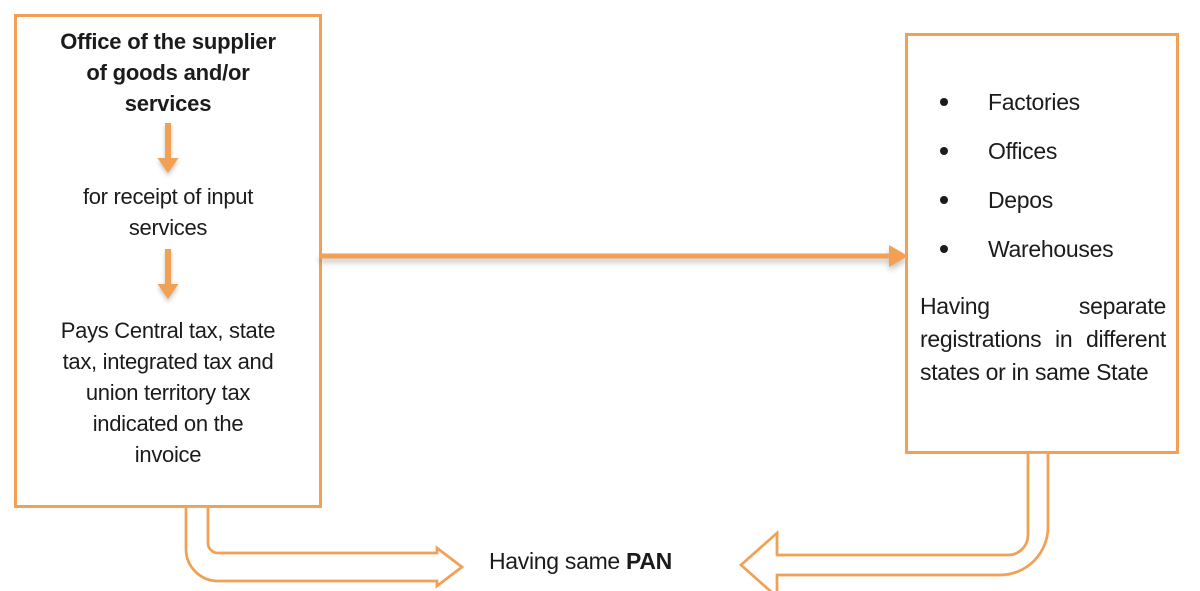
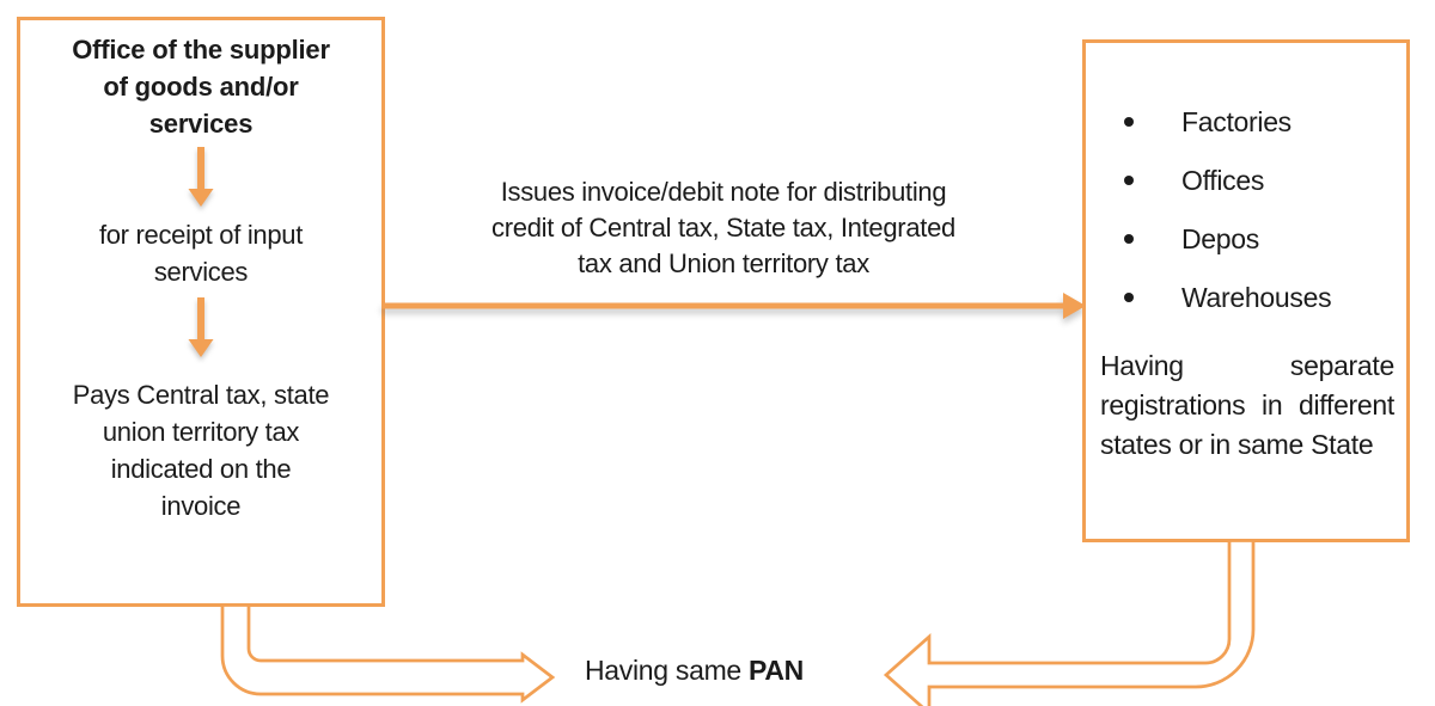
  Office of the supplier
  of goods and/or
  services
  for receipt of input
  services
  Pays Central tax, state
- tax, integrated tax and
  union territory tax
  indicated on the
  invoice
+ Issues invoice/debit note for distributing
+ credit of Central tax, State tax, Integrated
+ tax and Union territory tax
  Factories
  Offices
  Depos
  Warehouses
  Having separate registrations in different states or in same State
  Having same PAN
